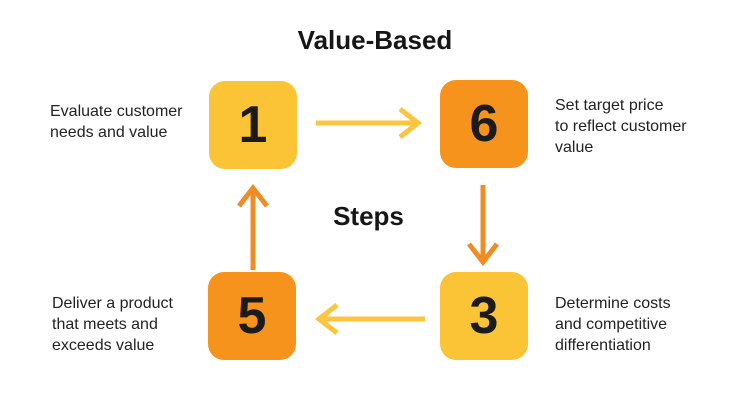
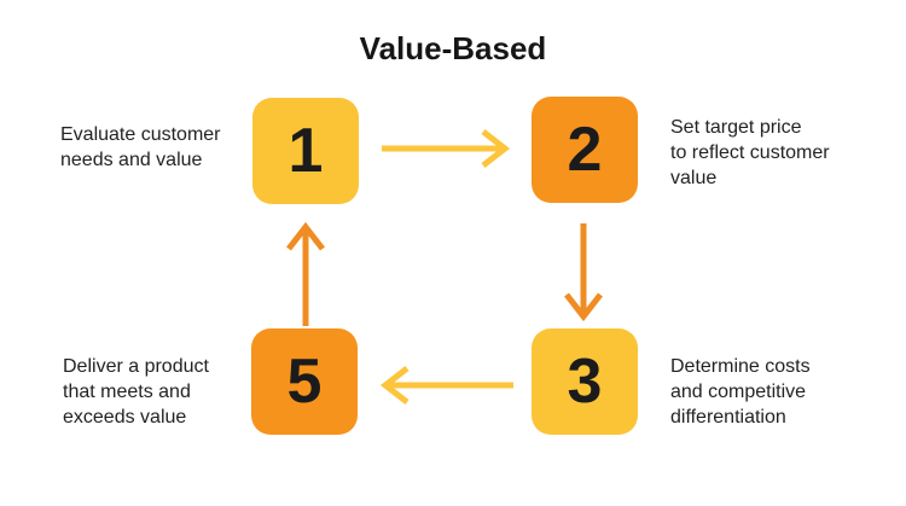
  Value-Based
- Steps
  1
- 6
+ 2
  3
  5
  Evaluate customer
  needs and value
  Set target price
  to reflect customer
  value
  Determine costs
  and competitive
  differentiation
  Deliver a product
  that meets and
  exceeds value
